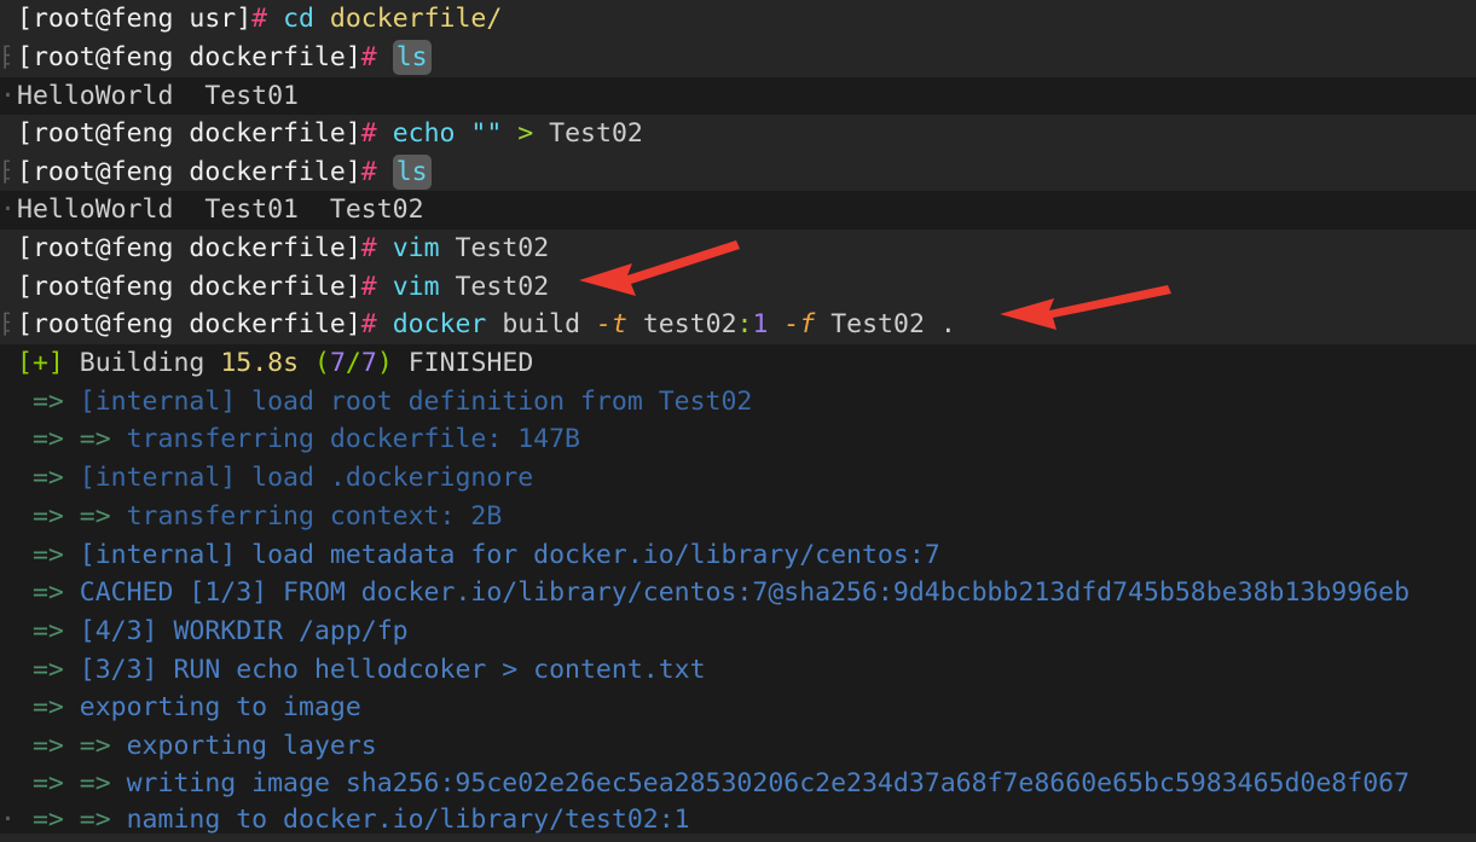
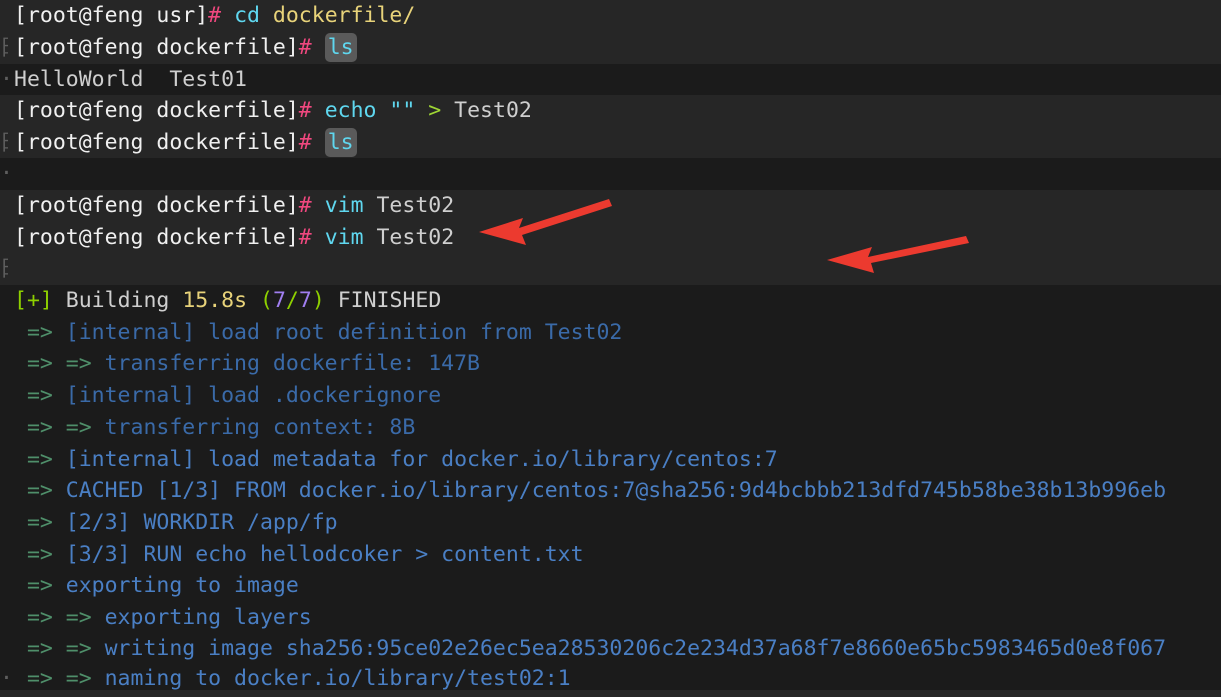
  ·
  ·
  ·
  [root@feng usr]# cd dockerfile/
  [root@feng dockerfile]# ls
  HelloWorld Test01
  [root@feng dockerfile]# echo "" > Test02
  [root@feng dockerfile]# ls
- HelloWorld Test01 Test02
  [root@feng dockerfile]# vim Test02
  [root@feng dockerfile]# vim Test02
- [root@feng dockerfile]# docker build -t test02:1 -f Test02 .
  [+] Building 15.8s (7/7) FINISHED
  => [internal] load root definition from Test02
  => => transferring dockerfile: 147B
  => [internal] load .dockerignore
- => => transferring context: 2B
+ => => transferring context: 8B
  => [internal] load metadata for docker.io/library/centos:7
  => CACHED [1/3] FROM docker.io/library/centos:7@sha256:9d4bcbbb213dfd745b58be38b13b996eb
- => [4/3] WORKDIR /app/fp
+ => [2/3] WORKDIR /app/fp
  => [3/3] RUN echo hellodcoker > content.txt
  => exporting to image
  => => exporting layers
  => => writing image sha256:95ce02e26ec5ea28530206c2e234d37a68f7e8660e65bc5983465d0e8f067
  => => naming to docker.io/library/test02:1
